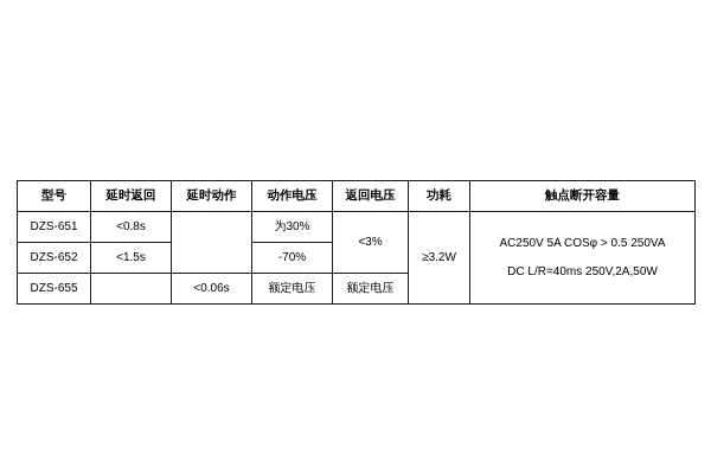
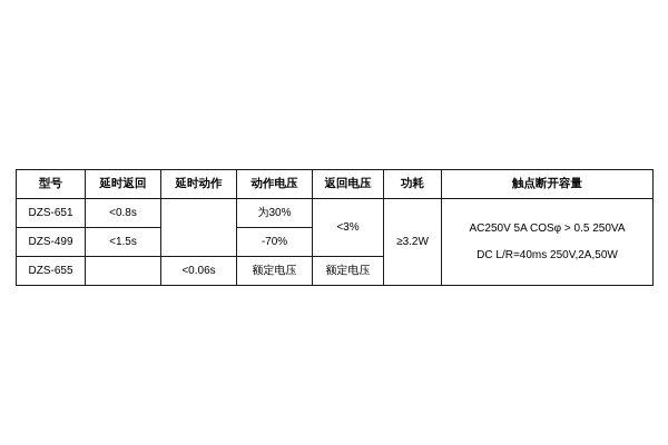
  型号	延时返回	延时动作	动作电压	返回电压	功耗	触点断开容量
  DZS-651	<0.8s		为30%	<3%	≥3.2W	AC250V 5A COSφ > 0.5 250VA DC L/R=40ms 250V,2A,50W
- DZS-652	<1.5s	-70%
+ DZS-499	<1.5s	-70%
  DZS-655		<0.06s	额定电压	额定电压
